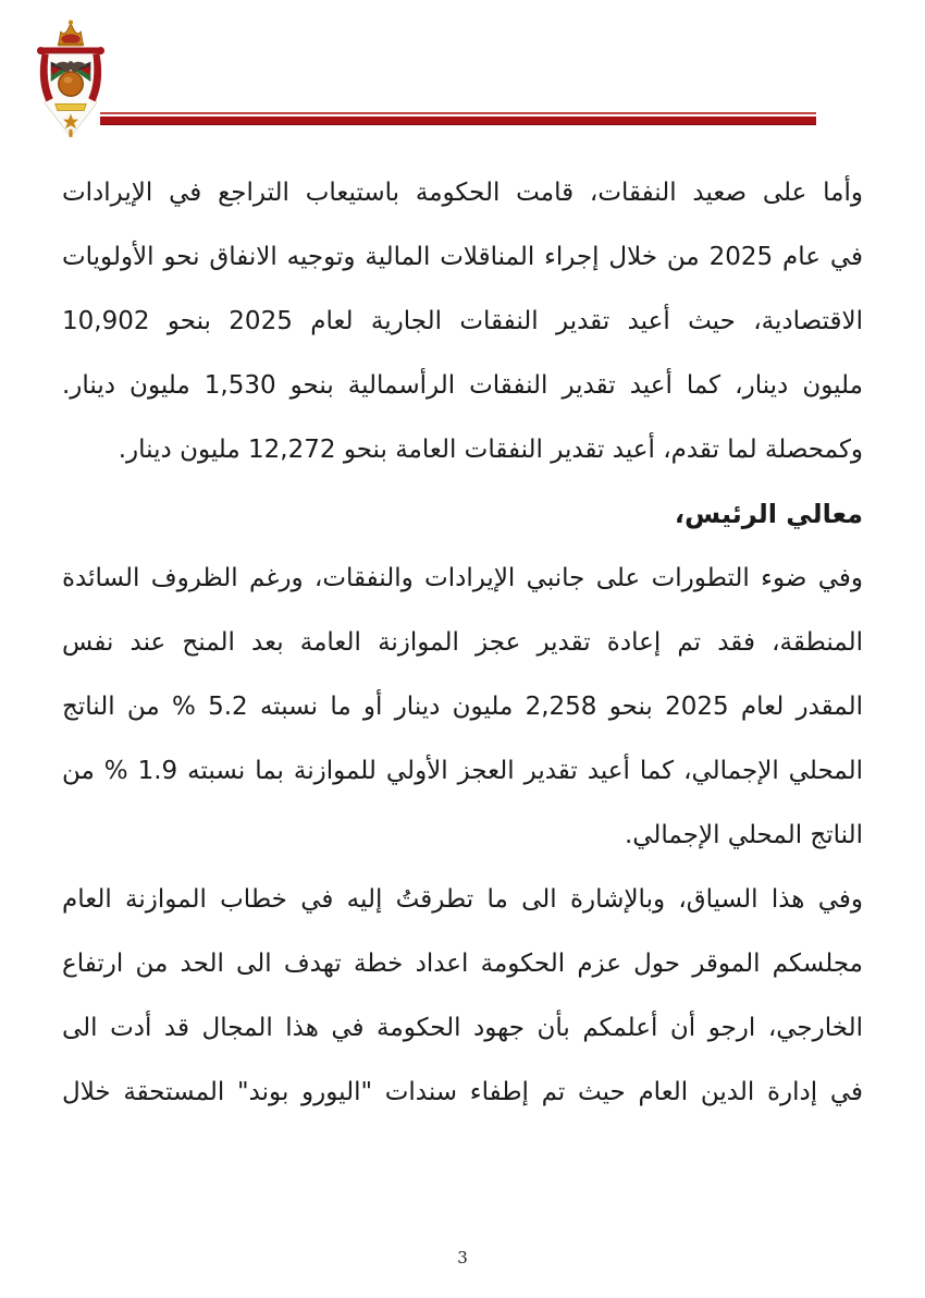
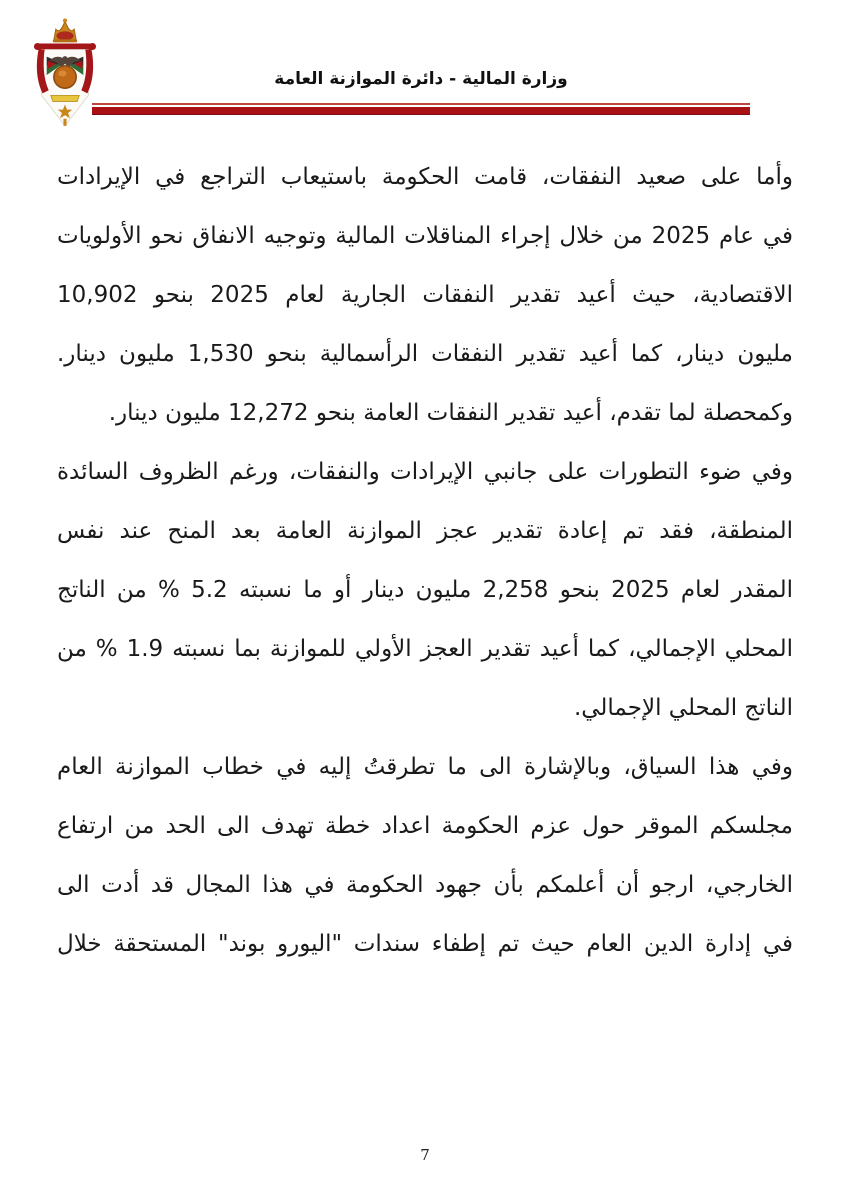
+ وزارة المالية - دائرة الموازنة العامة
  وأما على صعيد النفقات، قامت الحكومة باستيعاب التراجع في الإيرادات
  في عام 2025 من خلال إجراء المناقلات المالية وتوجيه الانفاق نحو الأولويات
  الاقتصادية، حيث أعيد تقدير النفقات الجارية لعام 2025 بنحو 10,902
  مليون دينار، كما أعيد تقدير النفقات الرأسمالية بنحو 1,530 مليون دينار.
  وكمحصلة لما تقدم، أعيد تقدير النفقات العامة بنحو 12,272 مليون دينار.
- معالي الرئيس،
  وفي ضوء التطورات على جانبي الإيرادات والنفقات، ورغم الظروف السائدة
  المنطقة، فقد تم إعادة تقدير عجز الموازنة العامة بعد المنح عند نفس
  المقدر لعام 2025 بنحو 2,258 مليون دينار أو ما نسبته 5.2 % من الناتج
  المحلي الإجمالي، كما أعيد تقدير العجز الأولي للموازنة بما نسبته 1.9 % من
  الناتج المحلي الإجمالي.
  وفي هذا السياق، وبالإشارة الى ما تطرقتُ إليه في خطاب الموازنة العام
  مجلسكم الموقر حول عزم الحكومة اعداد خطة تهدف الى الحد من ارتفاع
  الخارجي، ارجو أن أعلمكم بأن جهود الحكومة في هذا المجال قد أدت الى
  في إدارة الدين العام حيث تم إطفاء سندات "اليورو بوند" المستحقة خلال
- 3
+ 7
